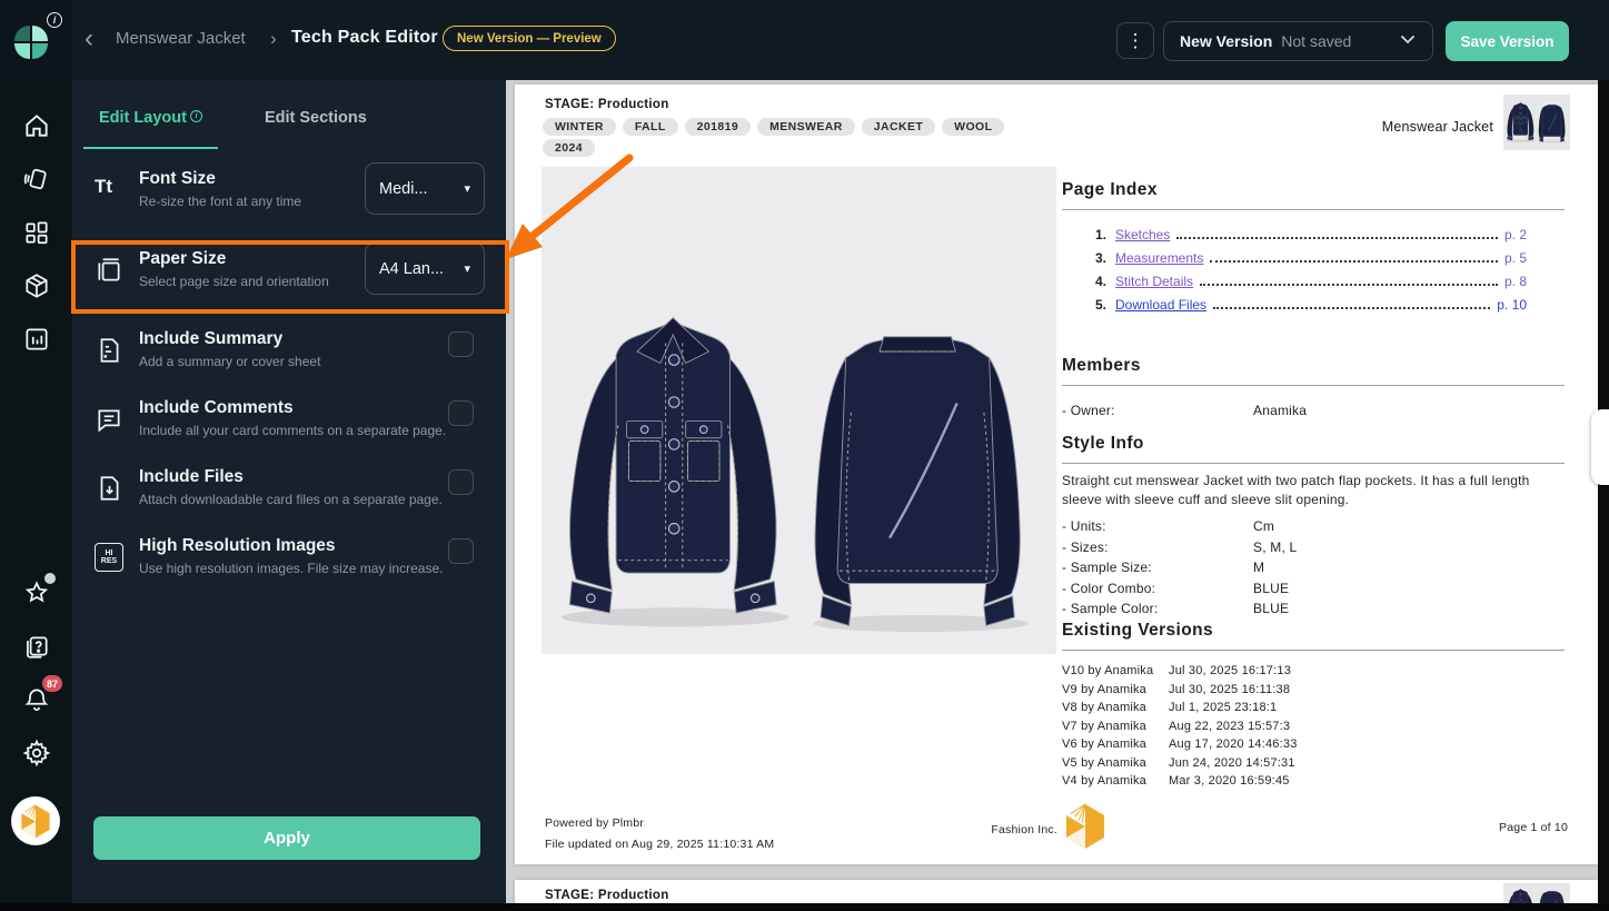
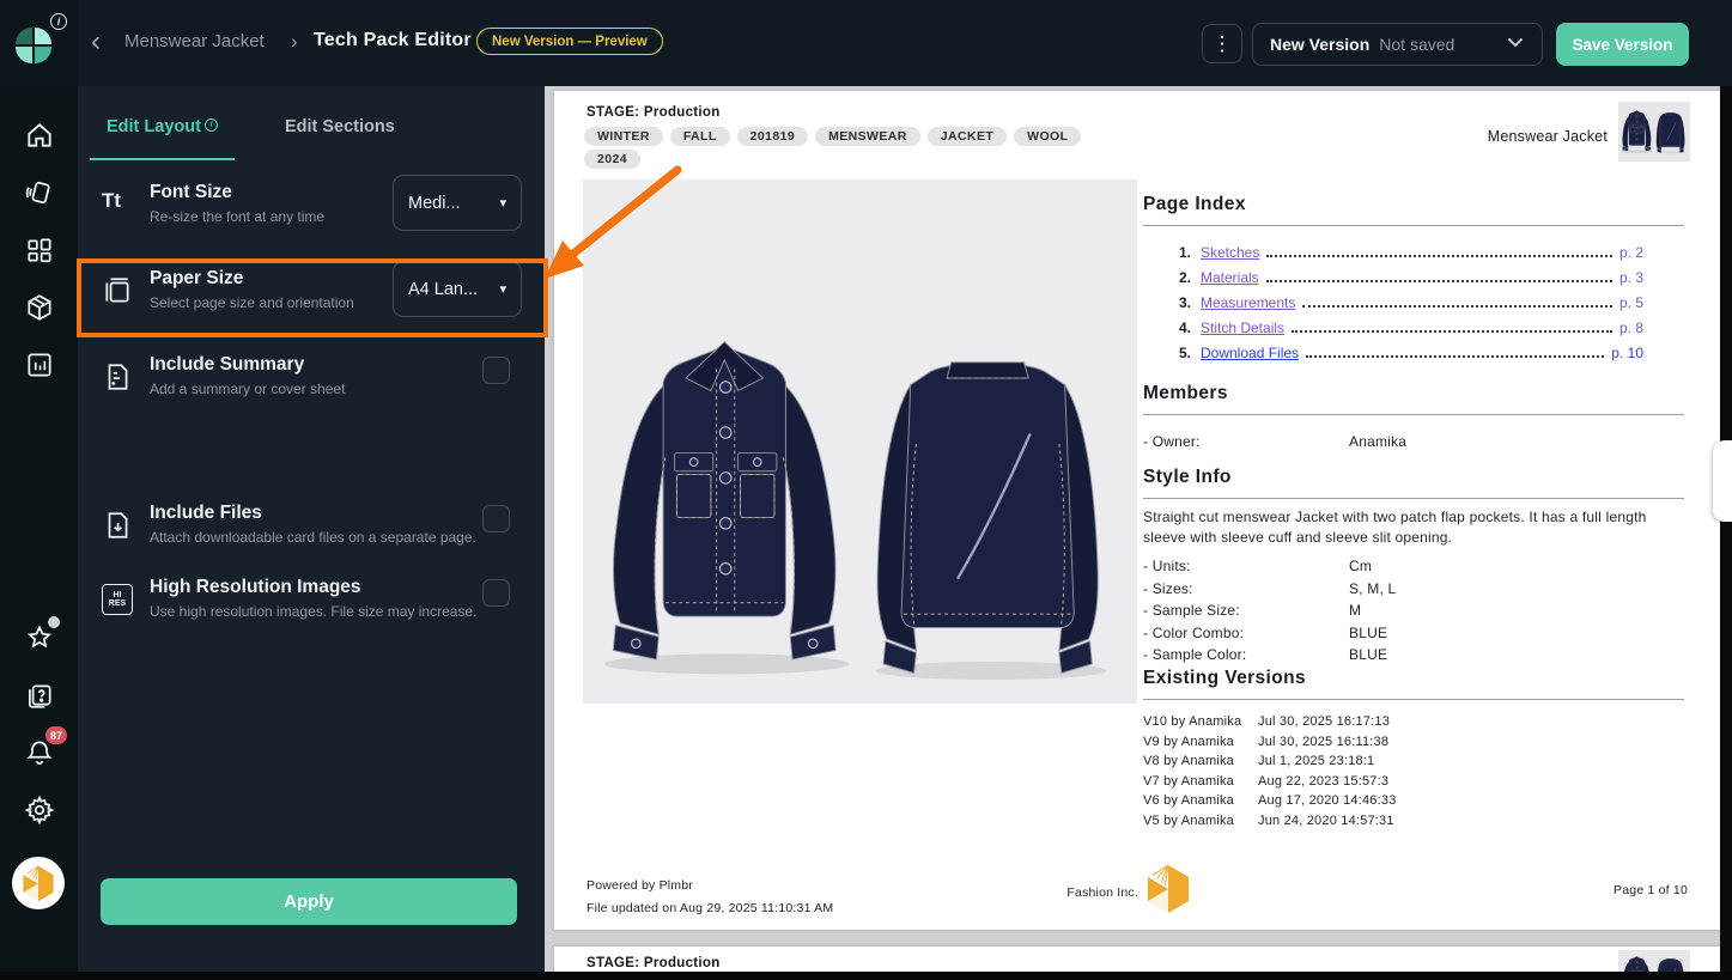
  i
  ‹
  Menswear Jacket
  ›
  Tech Pack Editor
  New Version — Preview
  ⋮
  New Version
  Not saved
  Save Version
  87
  Edit Layout
  Edit Sections
  Tt
  Font Size
  Re-size the font at any time
  Medi...
  ▾
  Paper Size
  Select page size and orientation
  A4 Lan...
  ▾
  Include Summary
  Add a summary or cover sheet
- Include Comments
- Include all your card comments on a separate page.
  Include Files
  Attach downloadable card files on a separate page.
  High Resolution Images
  Use high resolution images. File size may increase.
  Apply
  STAGE: Production
  WINTER
  FALL
  201819
  MENSWEAR
  JACKET
  WOOL
  2024
  Menswear Jacket
  Page Index
  1.
  Sketches
  p. 2
+ 2.
+ Materials
+ p. 3
  3.
  Measurements
  p. 5
  4.
  Stitch Details
  p. 8
  5.
  Download Files
  p. 10
  Members
  - Owner:
  Anamika
  Style Info
  Straight cut menswear Jacket with two patch flap pockets. It has a full length sleeve with sleeve cuff and sleeve slit opening.
  - Units:
  Cm
  - Sizes:
  S, M, L
  - Sample Size:
  M
  - Color Combo:
  BLUE
  - Sample Color:
  BLUE
  Existing Versions
  V10 by Anamika
  Jul 30, 2025 16:17:13
  V9 by Anamika
  Jul 30, 2025 16:11:38
  V8 by Anamika
  Jul 1, 2025 23:18:1
  V7 by Anamika
  Aug 22, 2023 15:57:3
  V6 by Anamika
  Aug 17, 2020 14:46:33
  V5 by Anamika
  Jun 24, 2020 14:57:31
- V4 by Anamika
- Mar 3, 2020 16:59:45
  Powered by Plmbr
  File updated on Aug 29, 2025 11:10:31 AM
  Fashion Inc.
  Page 1 of 10
  STAGE: Production
